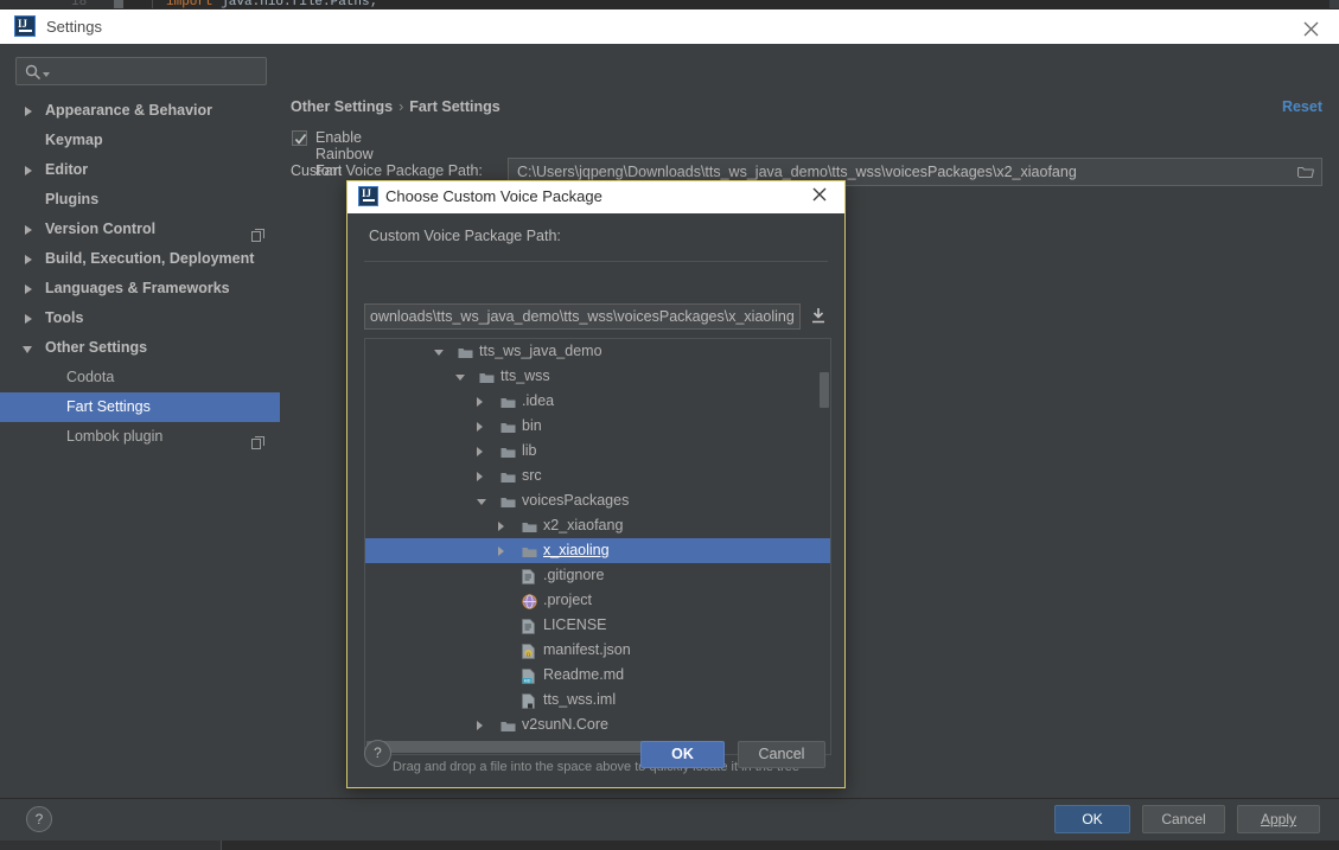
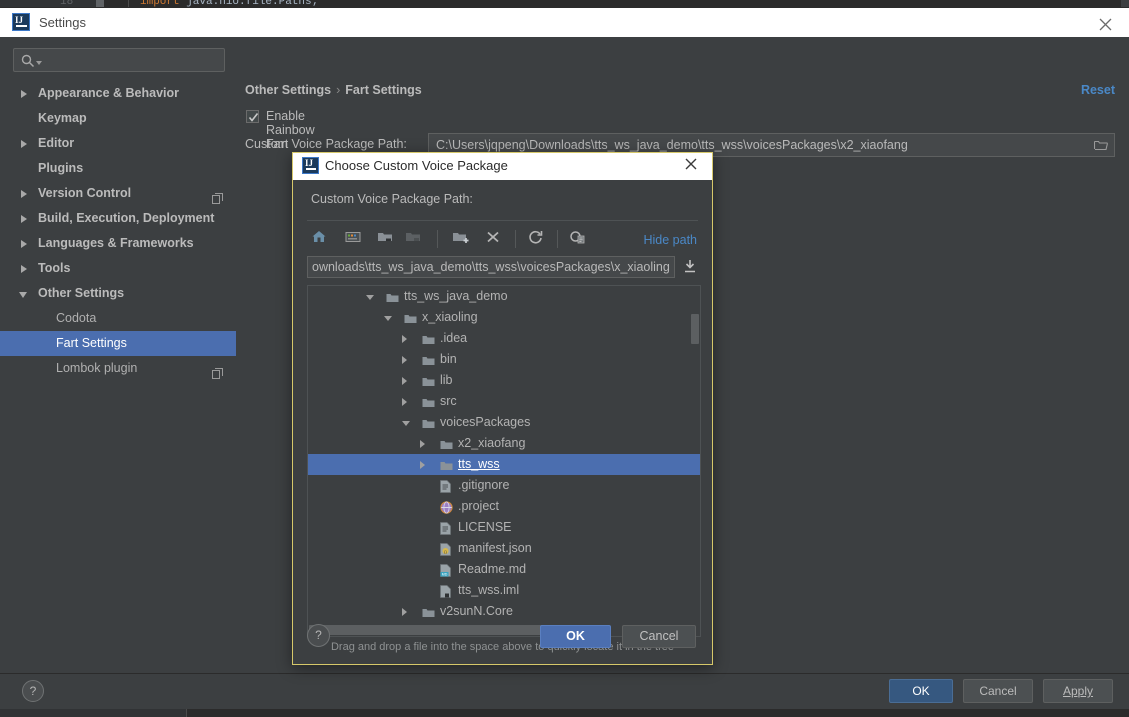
  18
  import java.nio.file.Paths;
  IJ
  Settings
  Appearance & Behavior
  Keymap
  Editor
  Plugins
  Version Control
  Build, Execution, Deployment
  Languages & Frameworks
  Tools
  Other Settings
  Codota
  Fart Settings
  Lombok plugin
  Other Settings › Fart Settings
  Reset
  Enable Rainbow Fart
  Custom Voice Package Path:
  C:\Users\jqpeng\Downloads\tts_ws_java_demo\tts_wss\voicesPackages\x2_xiaofang
  ?
  OK
  Cancel
  Apply
  IJ
  Choose Custom Voice Package
  Custom Voice Package Path:
+ Hide path
  ownloads\tts_ws_java_demo\tts_wss\voicesPackages\x_xiaoling
  tts_ws_java_demo
- tts_wss
+ x_xiaoling
  .idea
  bin
  lib
  src
  voicesPackages
  x2_xiaofang
- x_xiaoling
+ tts_wss
  .gitignore
  .project
  LICENSE
  manifest.json
  Readme.md
  tts_wss.iml
  v2sunN.Core
  ?
  OK
  Cancel
